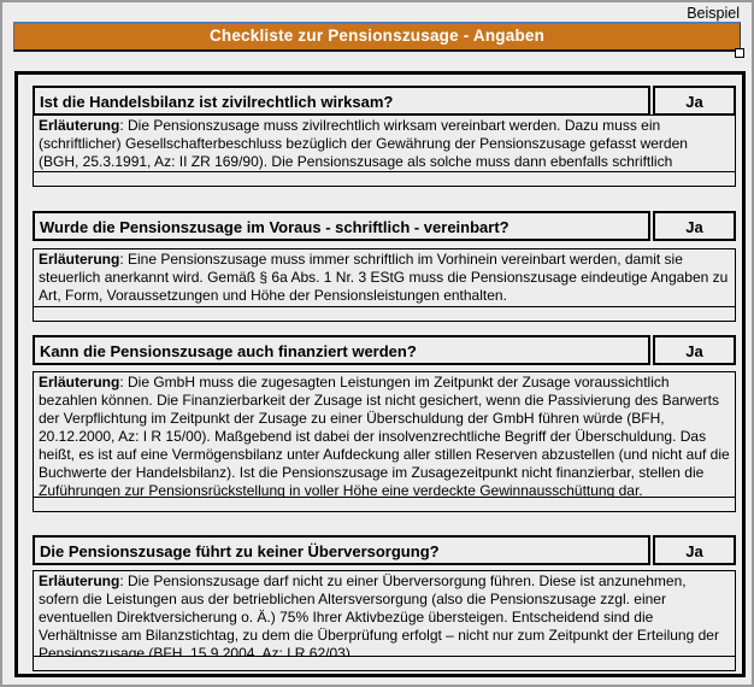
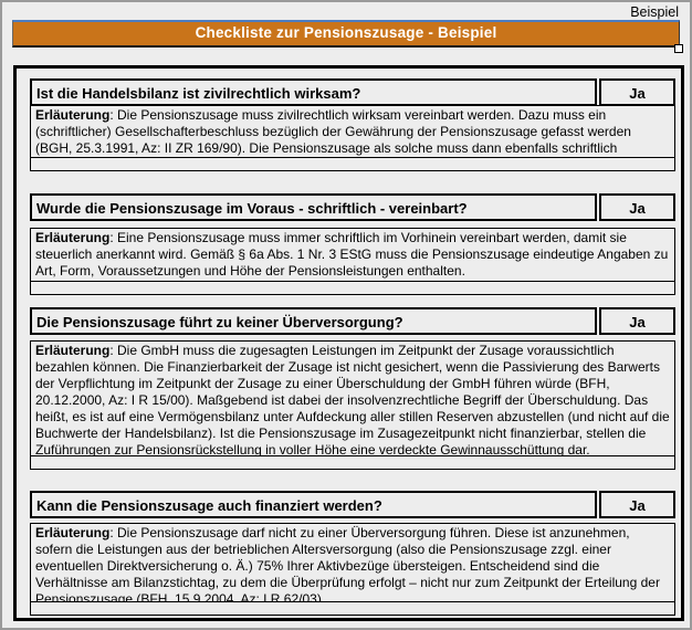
  Beispiel
- Checkliste zur Pensionszusage - Angaben
+ Checkliste zur Pensionszusage - Beispiel
  Ist die Handelsbilanz ist zivilrechtlich wirksam?
  Ja
  Erläuterung: Die Pensionszusage muss zivilrechtlich wirksam vereinbart werden. Dazu muss ein (schriftlicher) Gesellschafterbeschluss bezüglich der Gewährung der Pensionszusage gefasst werden (BGH, 25.3.1991, Az: II ZR 169/90). Die Pensionszusage als solche muss dann ebenfalls schriftlich
  Wurde die Pensionszusage im Voraus - schriftlich - vereinbart?
  Ja
  Erläuterung: Eine Pensionszusage muss immer schriftlich im Vorhinein vereinbart werden, damit sie steuerlich anerkannt wird. Gemäß § 6a Abs. 1 Nr. 3 EStG muss die Pensionszusage eindeutige Angaben zu Art, Form, Voraussetzungen und Höhe der Pensionsleistungen enthalten.
- Kann die Pensionszusage auch finanziert werden?
+ Die Pensionszusage führt zu keiner Überversorgung?
  Ja
  Erläuterung: Die GmbH muss die zugesagten Leistungen im Zeitpunkt der Zusage voraussichtlich bezahlen können. Die Finanzierbarkeit der Zusage ist nicht gesichert, wenn die Passivierung des Barwerts der Verpflichtung im Zeitpunkt der Zusage zu einer Überschuldung der GmbH führen würde (BFH, 20.12.2000, Az: I R 15/00). Maßgebend ist dabei der insolvenzrechtliche Begriff der Überschuldung. Das heißt, es ist auf eine Vermögensbilanz unter Aufdeckung aller stillen Reserven abzustellen (und nicht auf die Buchwerte der Handelsbilanz). Ist die Pensionszusage im Zusagezeitpunkt nicht finanzierbar, stellen die Zuführungen zur Pensionsrückstellung in voller Höhe eine verdeckte Gewinnausschüttung dar.
- Die Pensionszusage führt zu keiner Überversorgung?
+ Kann die Pensionszusage auch finanziert werden?
  Ja
  Erläuterung: Die Pensionszusage darf nicht zu einer Überversorgung führen. Diese ist anzunehmen, sofern die Leistungen aus der betrieblichen Altersversorgung (also die Pensionszusage zzgl. einer eventuellen Direktversicherung o. Ä.) 75% Ihrer Aktivbezüge übersteigen. Entscheidend sind die Verhältnisse am Bilanzstichtag, zu dem die Überprüfung erfolgt – nicht nur zum Zeitpunkt der Erteilung der Pensionszusage (BFH, 15.9.2004, Az: I R 62/03).
